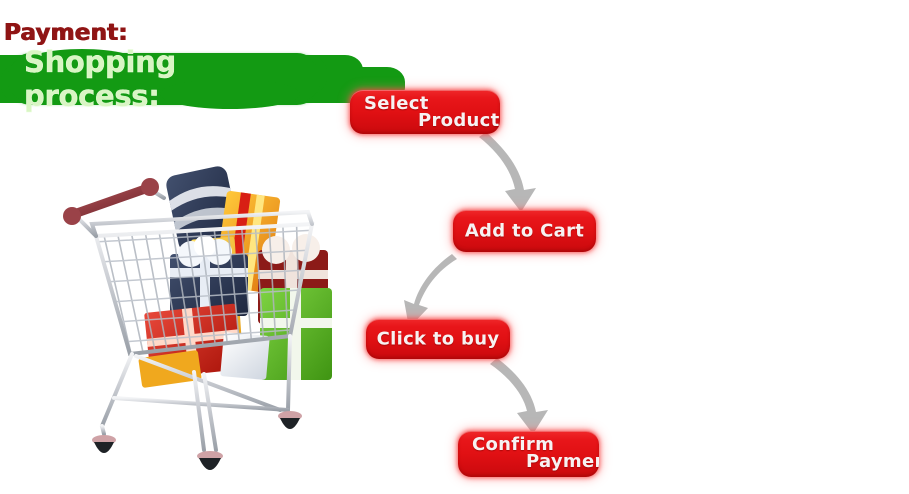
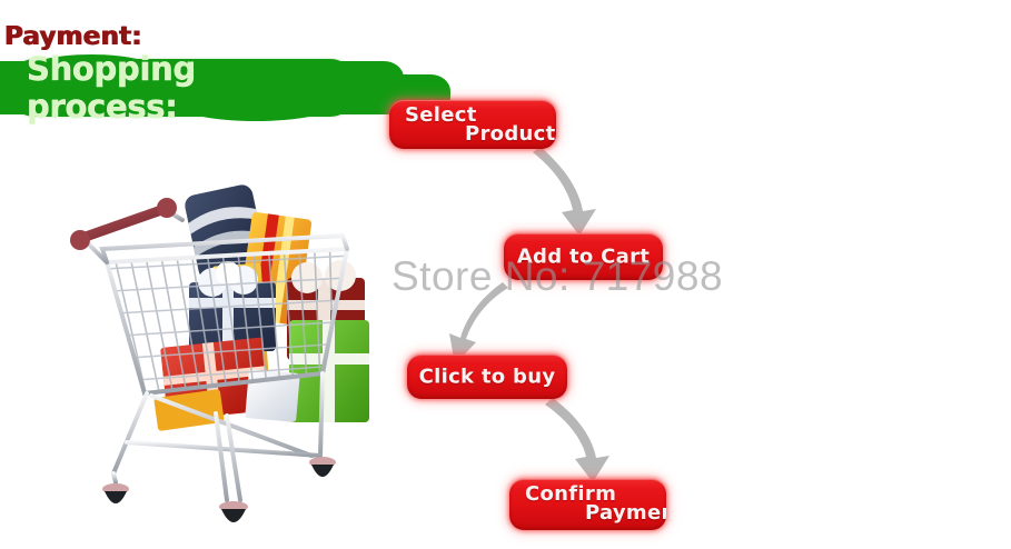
  Payment:
  Shopping process:
  Select
  Product
  Add to Cart
  Click to buy
  Confirm
  Payme
+ Store No: 717988
